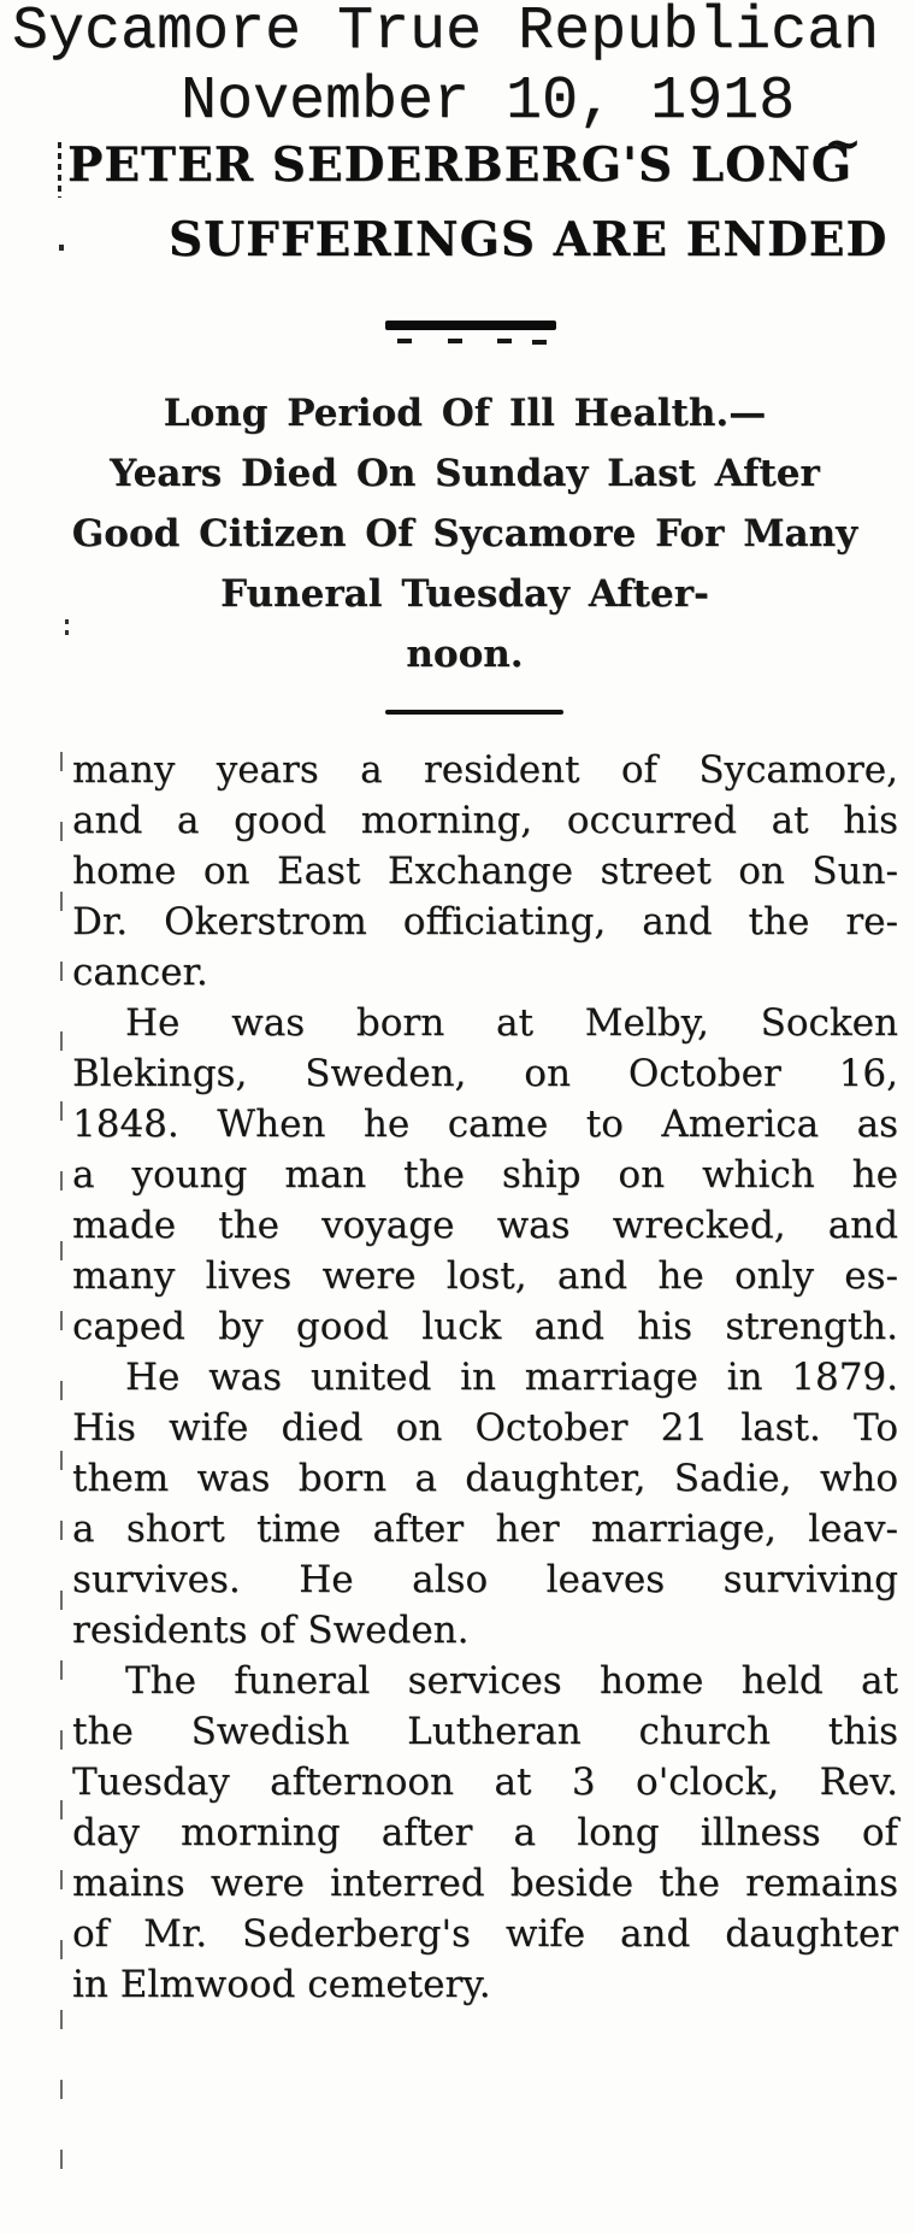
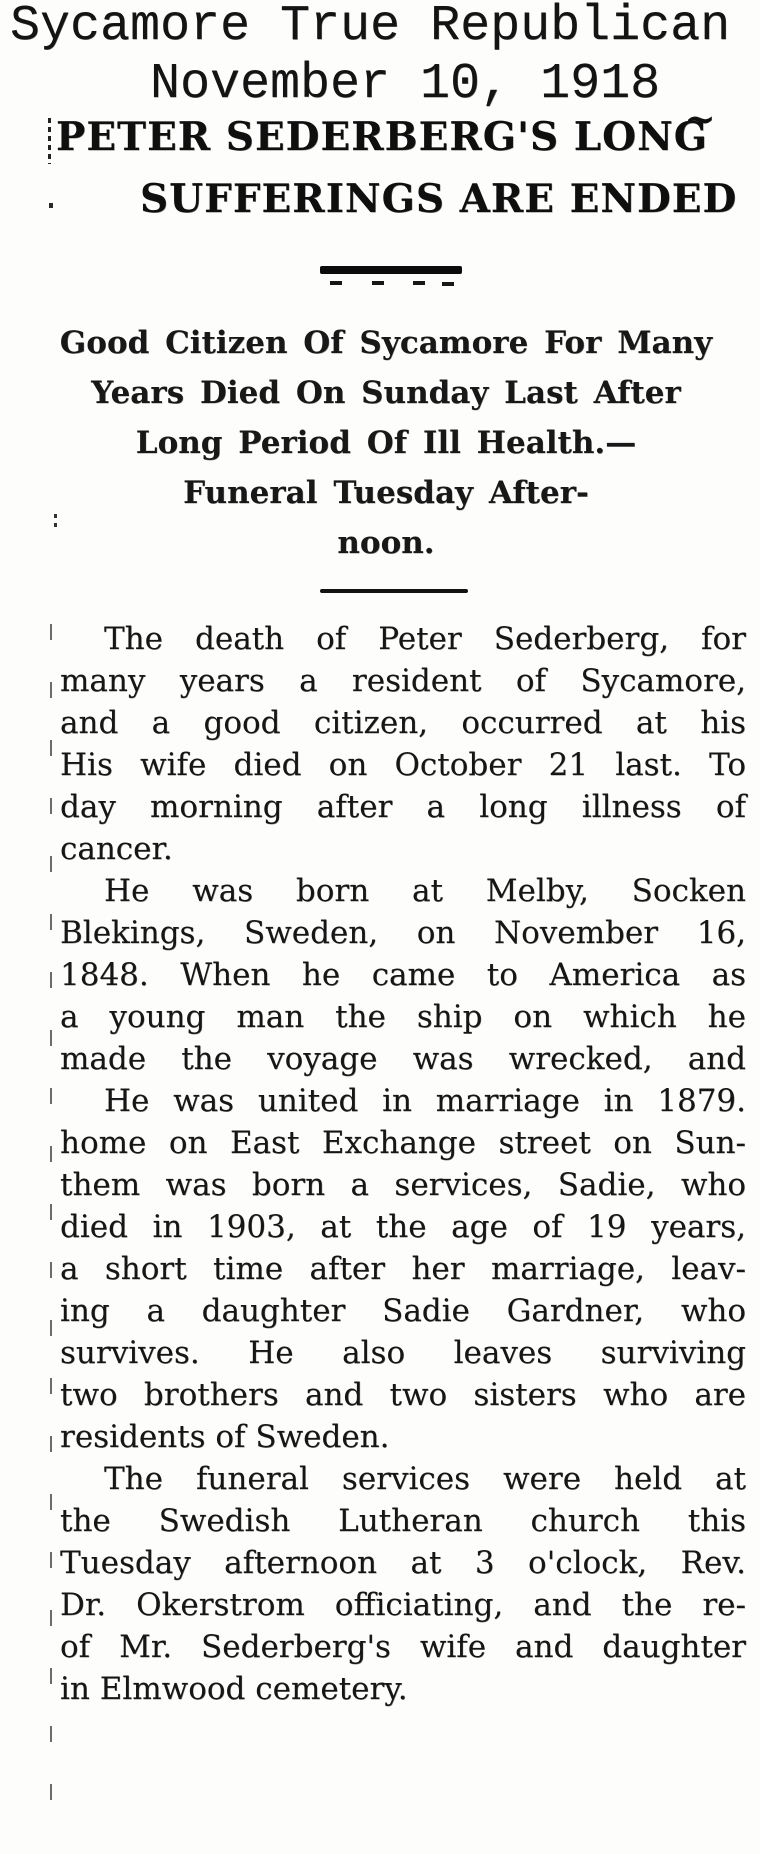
  Sycamore True Republican
  November 10, 1918
  PETER SEDERBERG'S LONG
  ~
  SUFFERINGS ARE ENDED
- Long Period Of Ill Health.—
+ Good Citizen Of Sycamore For Many
  Years Died On Sunday Last After
- Good Citizen Of Sycamore For Many
+ Long Period Of Ill Health.—
  Funeral Tuesday After-
  noon.
+ The death of Peter Sederberg, for
  many years a resident of Sycamore,
- and a good morning, occurred at his
+ and a good citizen, occurred at his
- home on East Exchange street on Sun-
+ His wife died on October 21 last. To
- Dr. Okerstrom officiating, and the re-
+ day morning after a long illness of
  cancer.
  He was born at Melby, Socken
- Blekings, Sweden, on October 16,
+ Blekings, Sweden, on November 16,
  1848. When he came to America as
  a young man the ship on which he
  made the voyage was wrecked, and
- many lives were lost, and he only es-
- caped by good luck and his strength.
  He was united in marriage in 1879.
- His wife died on October 21 last. To
+ home on East Exchange street on Sun-
- them was born a daughter, Sadie, who
+ them was born a services, Sadie, who
+ died in 1903, at the age of 19 years,
  a short time after her marriage, leav-
+ ing a daughter Sadie Gardner, who
  survives. He also leaves surviving
+ two brothers and two sisters who are
  residents of Sweden.
- The funeral services home held at
+ The funeral services were held at
  the Swedish Lutheran church this
  Tuesday afternoon at 3 o'clock, Rev.
- day morning after a long illness of
+ Dr. Okerstrom officiating, and the re-
- mains were interred beside the remains
  of Mr. Sederberg's wife and daughter
  in Elmwood cemetery.
